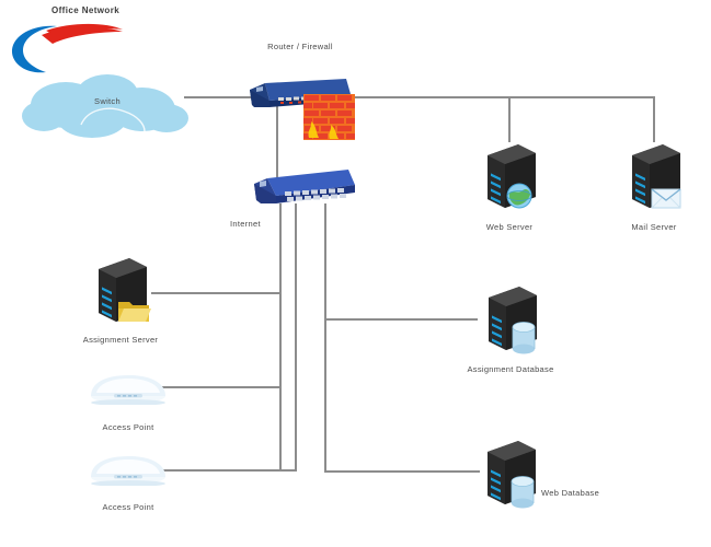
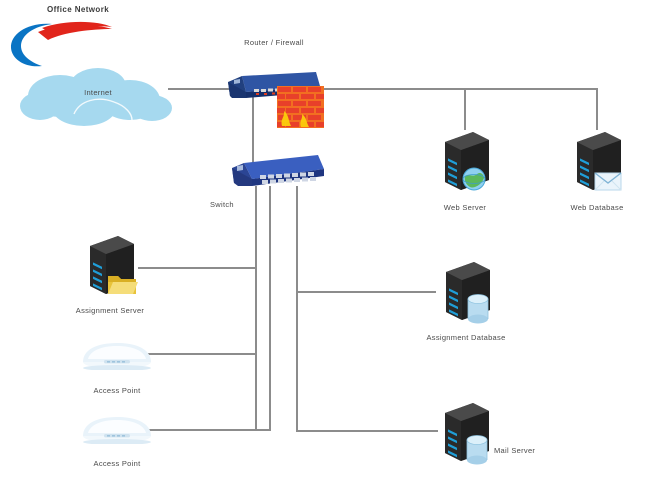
  Office Network
- Switch
+ Internet
  Router / Firewall
- Internet
+ Switch
  Web Server
- Mail Server
+ Web Database
  Assignment Server
  Assignment Database
  Access Point
  Access Point
- Web Database
+ Mail Server
